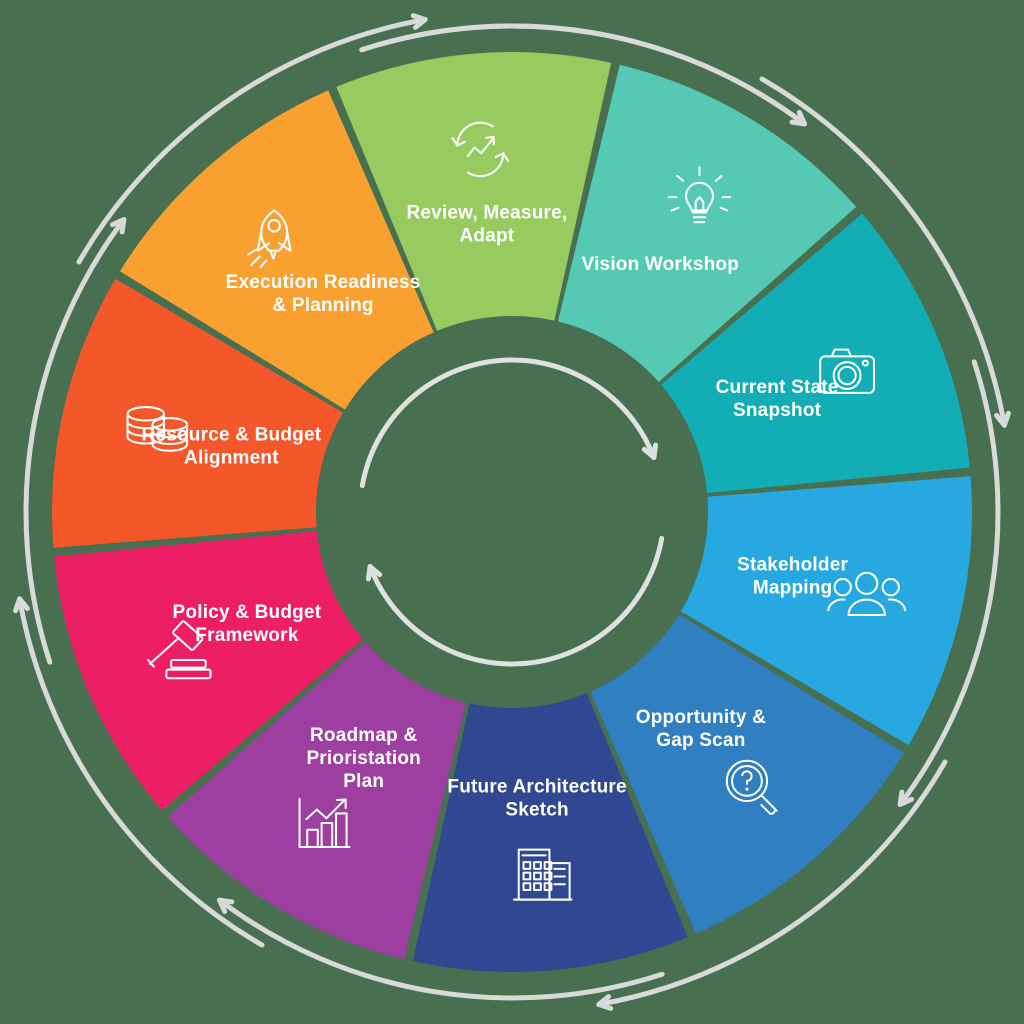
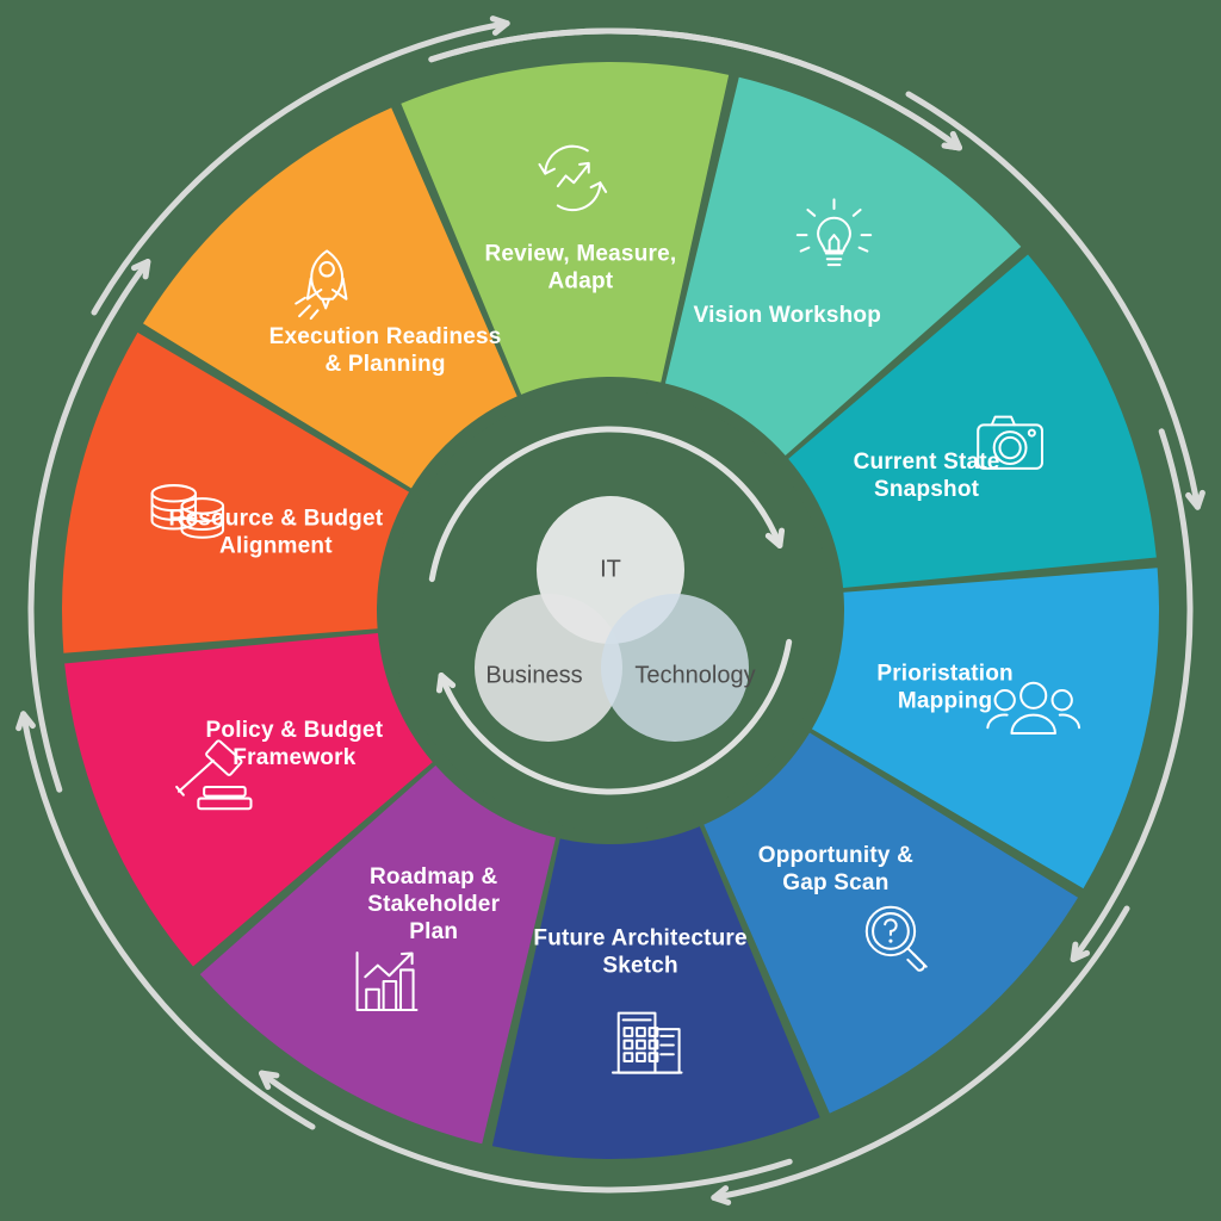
+ IT
+ Business
+ Technology
  Vision Workshop
  Current State
  Snapshot
- Stakeholder
+ Prioristation
  Mapping
  Opportunity &
  Gap Scan
  Future Architecture
  Sketch
  Roadmap &
- Prioristation
+ Stakeholder
  Plan
  Policy & Budget
  Framework
  Resource & Budget
  Alignment
  Execution Readiness
  & Planning
  Review, Measure,
  Adapt
